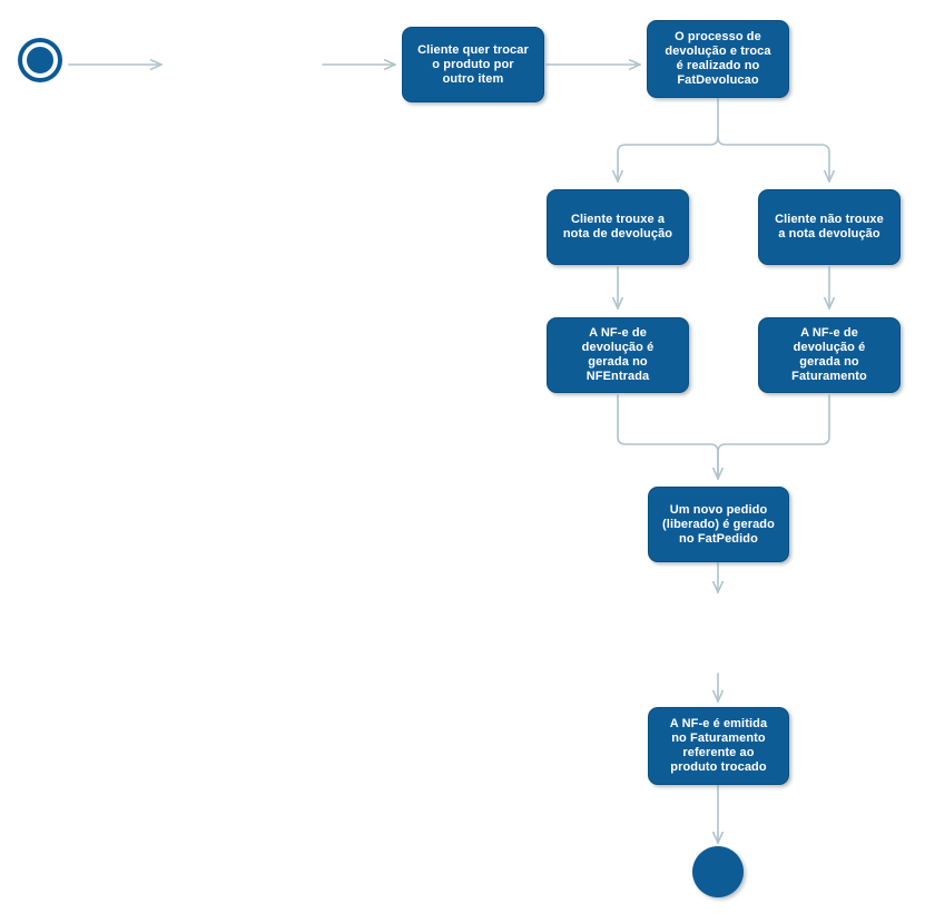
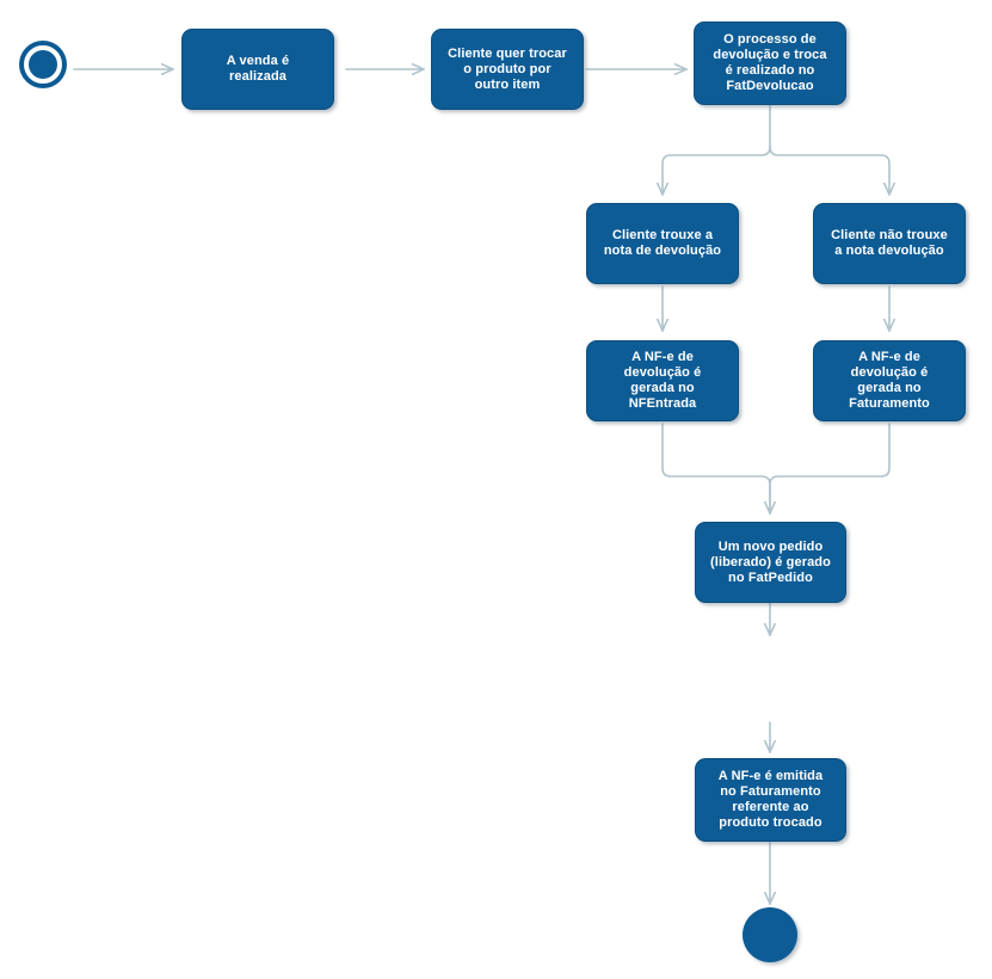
+ A venda é
+ realizada
  Cliente quer trocar
  o produto por
  outro item
  O processo de
  devolução e troca
  é realizado no
  FatDevolucao
  Cliente trouxe a
  nota de devolução
  Cliente não trouxe
  a nota devolução
  A NF-e de
  devolução é
  gerada no
  NFEntrada
  A NF-e de
  devolução é
  gerada no
  Faturamento
  Um novo pedido
  (liberado) é gerado
  no FatPedido
  A NF-e é emitida
  no Faturamento
  referente ao
  produto trocado
